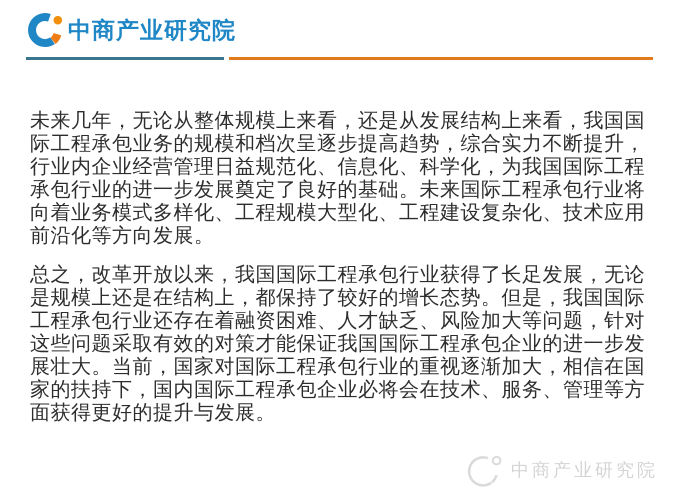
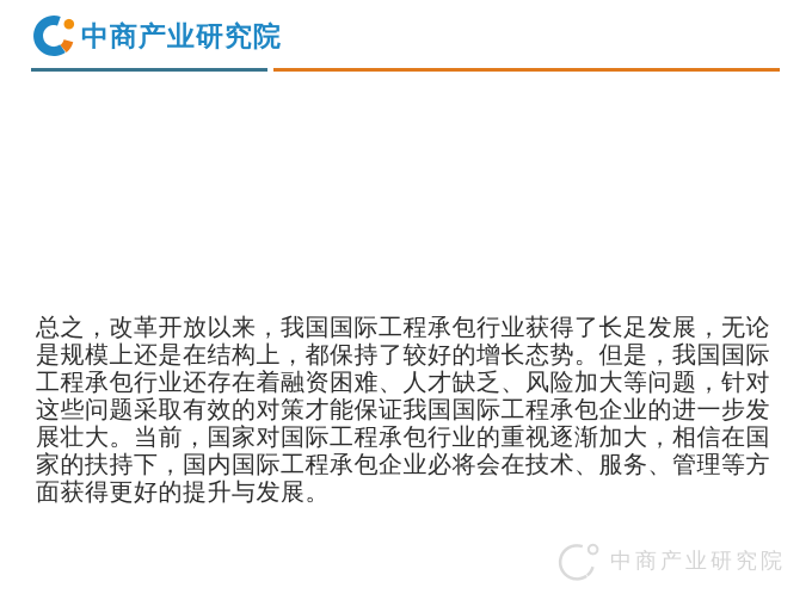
  中商产业研究院
- 未来几年，无论从整体规模上来看，还是从发展结构上来看，我国国
- 际工程承包业务的规模和档次呈逐步提高趋势，综合实力不断提升，
- 行业内企业经营管理日益规范化、信息化、科学化，为我国国际工程
- 承包行业的进一步发展奠定了良好的基础。未来国际工程承包行业将
- 向着业务模式多样化、工程规模大型化、工程建设复杂化、技术应用
- 前沿化等方向发展。
  总之，改革开放以来，我国国际工程承包行业获得了长足发展，无论
  是规模上还是在结构上，都保持了较好的增长态势。但是，我国国际
  工程承包行业还存在着融资困难、人才缺乏、风险加大等问题，针对
  这些问题采取有效的对策才能保证我国国际工程承包企业的进一步发
  展壮大。当前，国家对国际工程承包行业的重视逐渐加大，相信在国
  家的扶持下，国内国际工程承包企业必将会在技术、服务、管理等方
  面获得更好的提升与发展。
  中商产业研究院
